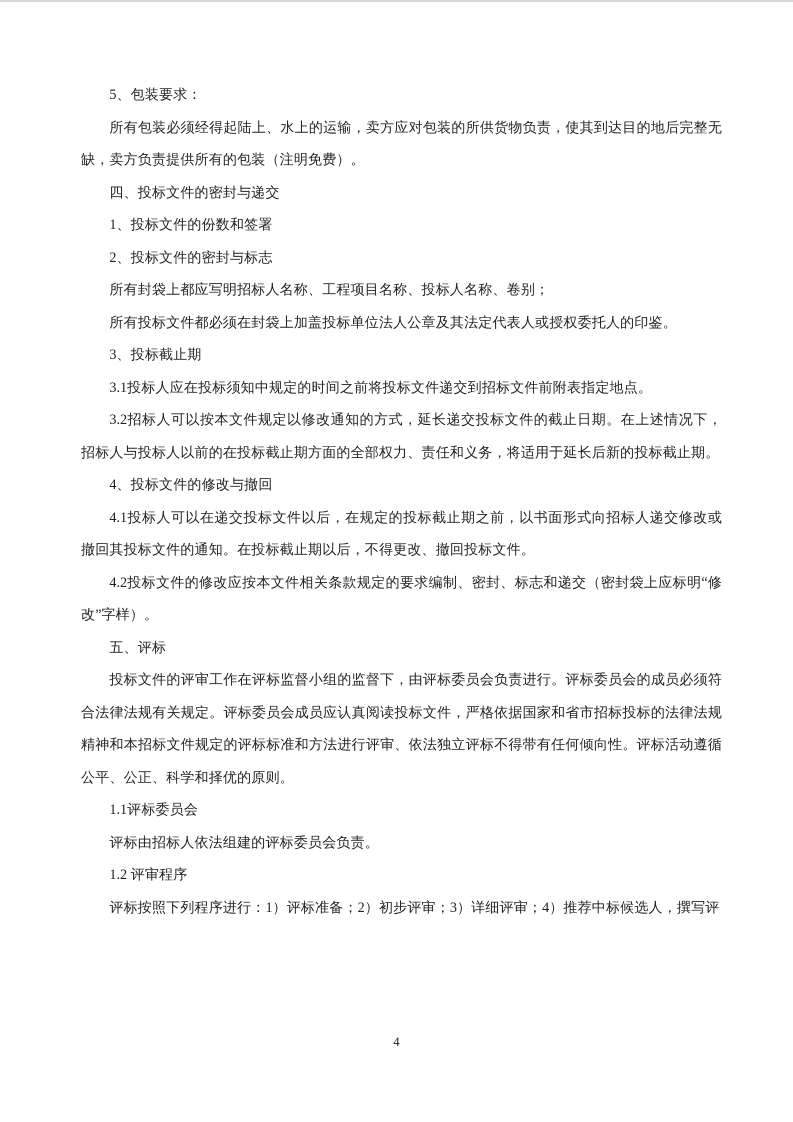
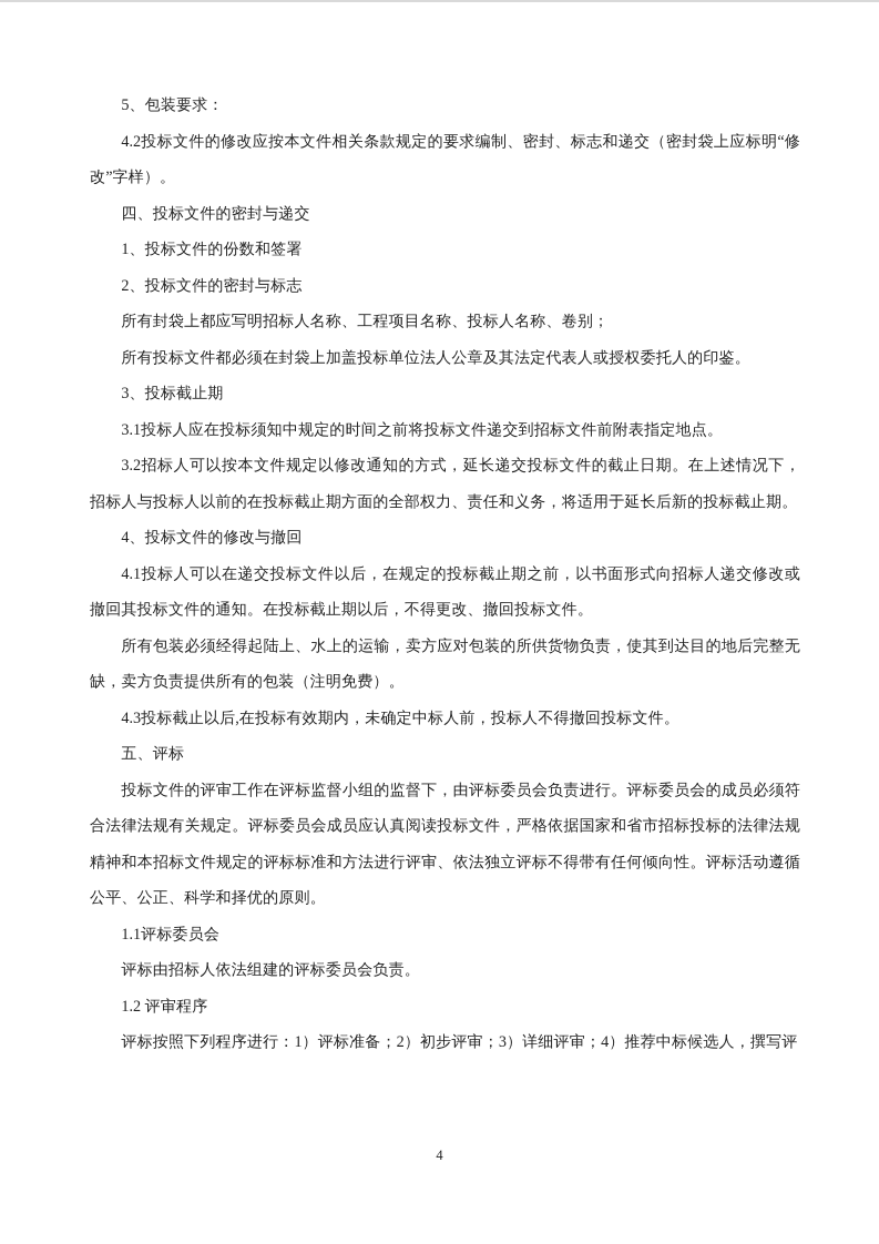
  5、包装要求：
- 所有包装必须经得起陆上、水上的运输，卖方应对包装的所供货物负责，使其到达目的地后完整无缺，卖方负责提供所有的包装（注明免费）。
+ 4.2投标文件的修改应按本文件相关条款规定的要求编制、密封、标志和递交（密封袋上应标明“修改”字样）。
  四、投标文件的密封与递交
  1、投标文件的份数和签署
  2、投标文件的密封与标志
  所有封袋上都应写明招标人名称、工程项目名称、投标人名称、卷别；
  所有投标文件都必须在封袋上加盖投标单位法人公章及其法定代表人或授权委托人的印鉴。
  3、投标截止期
  3.1投标人应在投标须知中规定的时间之前将投标文件递交到招标文件前附表指定地点。
  3.2招标人可以按本文件规定以修改通知的方式，延长递交投标文件的截止日期。在上述情况下，招标人与投标人以前的在投标截止期方面的全部权力、责任和义务，将适用于延长后新的投标截止期。
  4、投标文件的修改与撤回
  4.1投标人可以在递交投标文件以后，在规定的投标截止期之前，以书面形式向招标人递交修改或撤回其投标文件的通知。在投标截止期以后，不得更改、撤回投标文件。
- 4.2投标文件的修改应按本文件相关条款规定的要求编制、密封、标志和递交（密封袋上应标明“修改”字样）。
+ 所有包装必须经得起陆上、水上的运输，卖方应对包装的所供货物负责，使其到达目的地后完整无缺，卖方负责提供所有的包装（注明免费）。
+ 4.3投标截止以后,在投标有效期内，未确定中标人前，投标人不得撤回投标文件。
  五、评标
  投标文件的评审工作在评标监督小组的监督下，由评标委员会负责进行。评标委员会的成员必须符合法律法规有关规定。评标委员会成员应认真阅读投标文件，严格依据国家和省市招标投标的法律法规精神和本招标文件规定的评标标准和方法进行评审、依法独立评标不得带有任何倾向性。评标活动遵循公平、公正、科学和择优的原则。
  1.1评标委员会
  评标由招标人依法组建的评标委员会负责。
  1.2 评审程序
  评标按照下列程序进行：1）评标准备；2）初步评审；3）详细评审；4）推荐中标候选人，撰写评
  4
